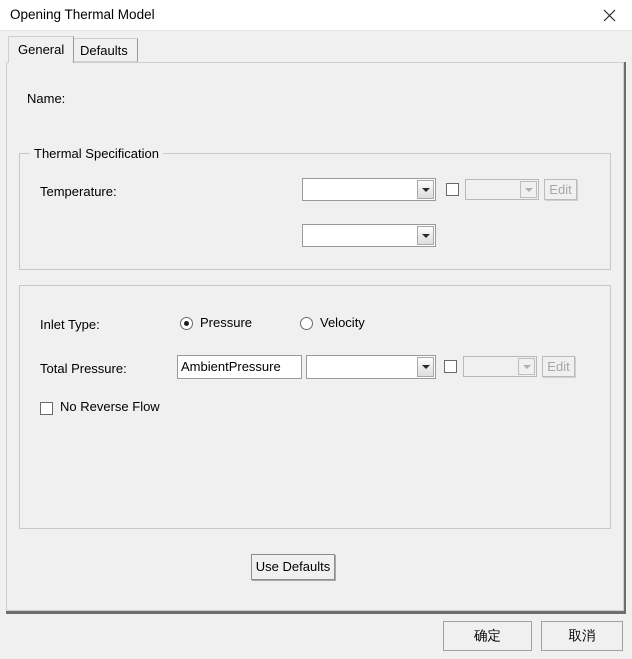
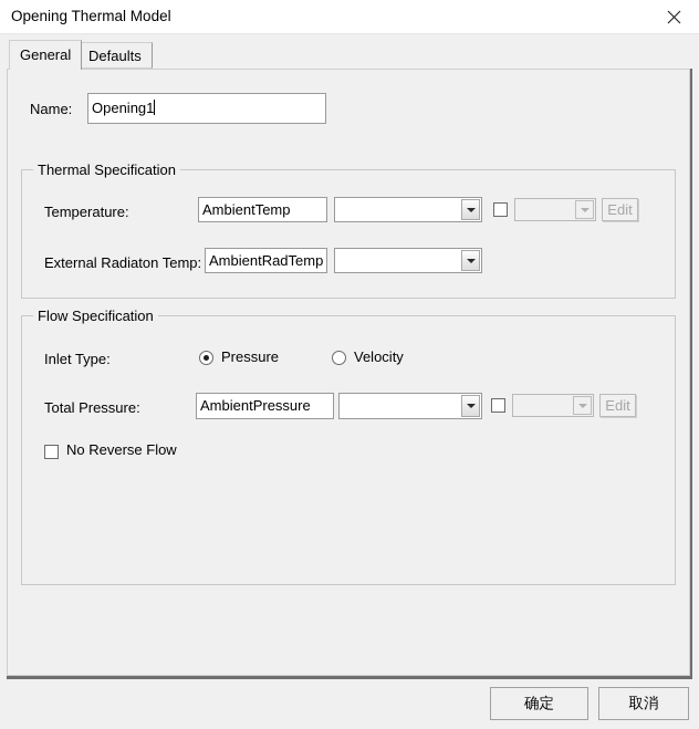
  Opening Thermal Model
  General
  Defaults
  Name:
+ Opening1
  Thermal Specification
  Temperature:
+ AmbientTemp
  Edit
+ External Radiaton Temp:
+ AmbientRadTemp
+ Flow Specification
  Inlet Type:
  Pressure
  Velocity
  Total Pressure:
  AmbientPressure
  Edit
  No Reverse Flow
- Use Defaults
  确定
  取消
